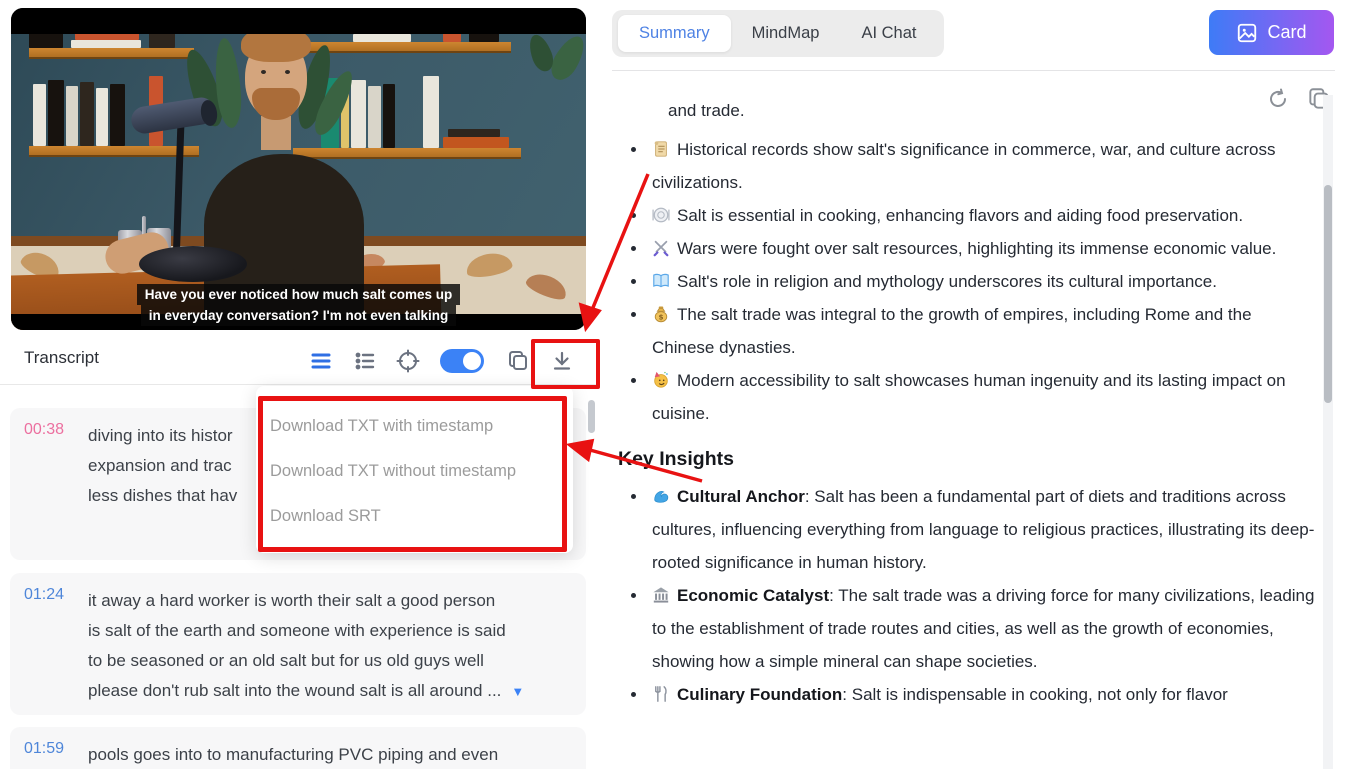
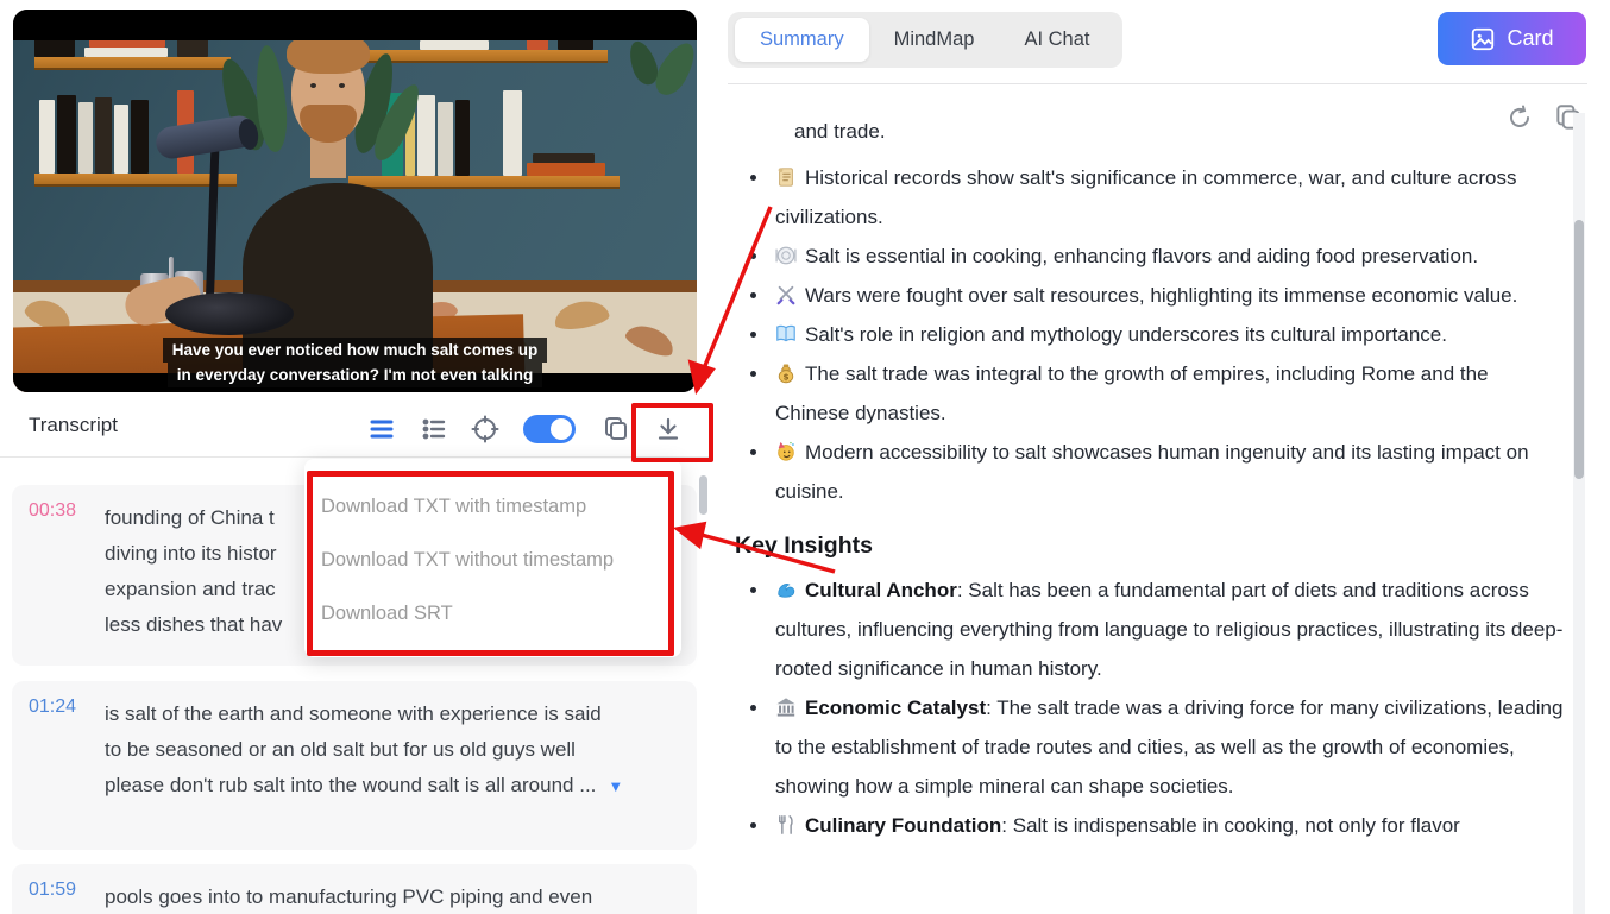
  Have you ever noticed how much salt comes up
  in everyday conversation? I'm not even talking
  Transcript
  00:38
+ founding of China t
  diving into its histor
  expansion and trac
  less dishes that hav
  01:24
- it away a hard worker is worth their salt a good person
  is salt of the earth and someone with experience is said
  to be seasoned or an old salt but for us old guys well
  please don't rub salt into the wound salt is all around ... ▼
  01:59
  pools goes into to manufacturing PVC piping and even
  Download TXT with timestamp
  Download TXT without timestamp
  Download SRT
  Summary
  MindMap
  AI Chat
  Card
  and trade.
  Historical records show salt's significance in commerce, war, and culture across civilizations.
  Salt is essential in cooking, enhancing flavors and aiding food preservation.
  Wars were fought over salt resources, highlighting its immense economic value.
  Salt's role in religion and mythology underscores its cultural importance.
  $
  The salt trade was integral to the growth of empires, including Rome and the Chinese dynasties.
  Modern accessibility to salt showcases human ingenuity and its lasting impact on cuisine.
  ey Insights
  Cultural Anchor: Salt has been a fundamental part of diets and traditions across cultures, influencing everything from language to religious practices, illustrating its deep-rooted significance in human history.
  Economic Catalyst: The salt trade was a driving force for many civilizations, leading to the establishment of trade routes and cities, as well as the growth of economies, showing how a simple mineral can shape societies.
  Culinary Foundation: Salt is indispensable in cooking, not only for flavor
